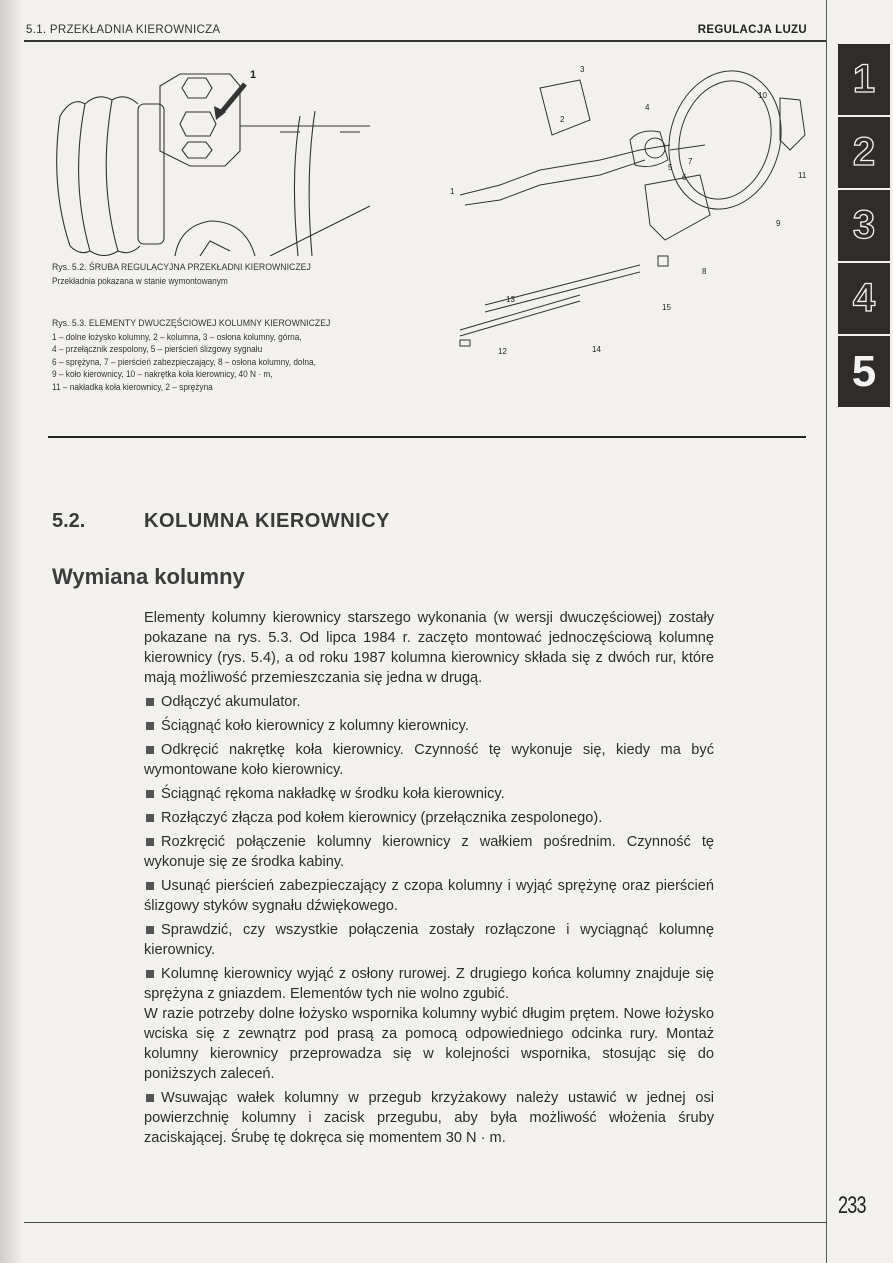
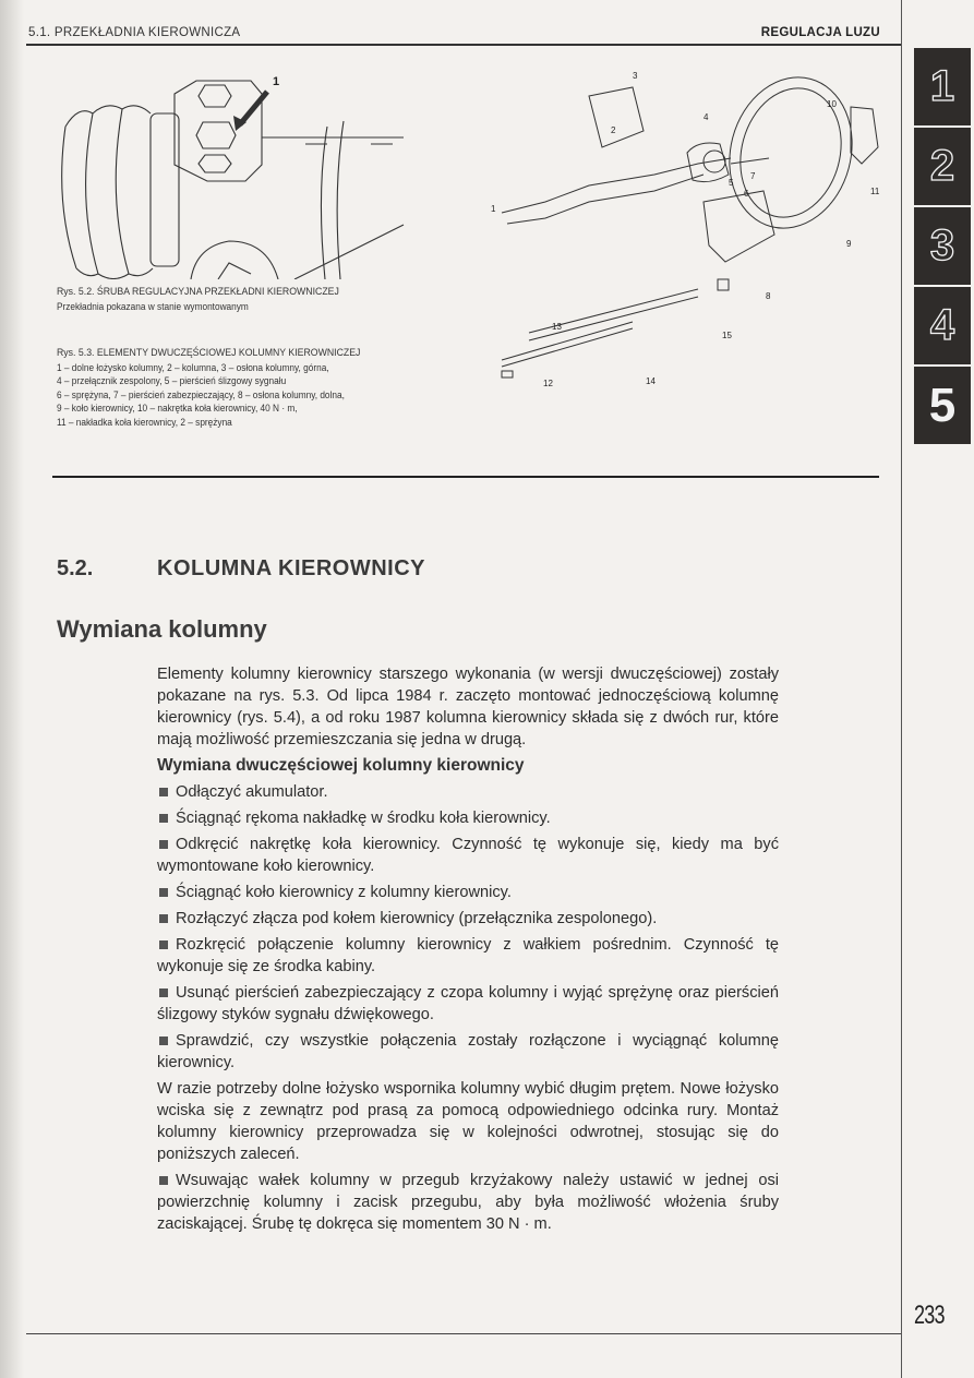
  5.1. PRZEKŁADNIA KIEROWNICZA
  REGULACJA LUZU
  1
  3
  2
  4
  5
  6
  7
  8
  9
  10
  11
  12
  13
  14
  15
  1
  Rys. 5.2. ŚRUBA REGULACYJNA PRZEKŁADNI KIEROWNICZEJ
  Przekładnia pokazana w stanie wymontowanym
  Rys. 5.3. ELEMENTY DWUCZĘŚCIOWEJ KOLUMNY KIEROWNICZEJ
  1 – dolne łożysko kolumny, 2 – kolumna, 3 – osłona kolumny, górna,
  4 – przełącznik zespolony, 5 – pierścień ślizgowy sygnału
  6 – sprężyna, 7 – pierścień zabezpieczający, 8 – osłona kolumny, dolna,
  9 – koło kierownicy, 10 – nakrętka koła kierownicy, 40 N · m,
  11 – nakładka koła kierownicy, 2 – sprężyna
  5.2.
  KOLUMNA KIEROWNICY
  Wymiana kolumny
  Elementy kolumny kierownicy starszego wykonania (w wersji dwuczęściowej) zostały pokazane na rys. 5.3. Od lipca 1984 r. zaczęto montować jednoczęściową kolumnę kierownicy (rys. 5.4), a od roku 1987 kolumna kierownicy składa się z dwóch rur, które mają możliwość przemieszczania się jedna w drugą.
+ Wymiana dwuczęściowej kolumny kierownicy
  Odłączyć akumulator.
- Ściągnąć koło kierownicy z kolumny kierownicy.
+ Ściągnąć rękoma nakładkę w środku koła kierownicy.
  Odkręcić nakrętkę koła kierownicy. Czynność tę wykonuje się, kiedy ma być wymontowane koło kierownicy.
- Ściągnąć rękoma nakładkę w środku koła kierownicy.
+ Ściągnąć koło kierownicy z kolumny kierownicy.
  Rozłączyć złącza pod kołem kierownicy (przełącznika zespolonego).
  Rozkręcić połączenie kolumny kierownicy z wałkiem pośrednim. Czynność tę wykonuje się ze środka kabiny.
  Usunąć pierścień zabezpieczający z czopa kolumny i wyjąć sprężynę oraz pierścień ślizgowy styków sygnału dźwiękowego.
  Sprawdzić, czy wszystkie połączenia zostały rozłączone i wyciągnąć kolumnę kierownicy.
- Kolumnę kierownicy wyjąć z osłony rurowej. Z drugiego końca kolumny znajduje się sprężyna z gniazdem. Elementów tych nie wolno zgubić.
- W razie potrzeby dolne łożysko wspornika kolumny wybić długim prętem. Nowe łożysko wciska się z zewnątrz pod prasą za pomocą odpowiedniego odcinka rury. Montaż kolumny kierownicy przeprowadza się w kolejności wspornika, stosując się do poniższych zaleceń.
+ W razie potrzeby dolne łożysko wspornika kolumny wybić długim prętem. Nowe łożysko wciska się z zewnątrz pod prasą za pomocą odpowiedniego odcinka rury. Montaż kolumny kierownicy przeprowadza się w kolejności odwrotnej, stosując się do poniższych zaleceń.
  Wsuwając wałek kolumny w przegub krzyżakowy należy ustawić w jednej osi powierzchnię kolumny i zacisk przegubu, aby była możliwość włożenia śruby zaciskającej. Śrubę tę dokręca się momentem 30 N · m.
  1
  2
  3
  4
  5
  233
